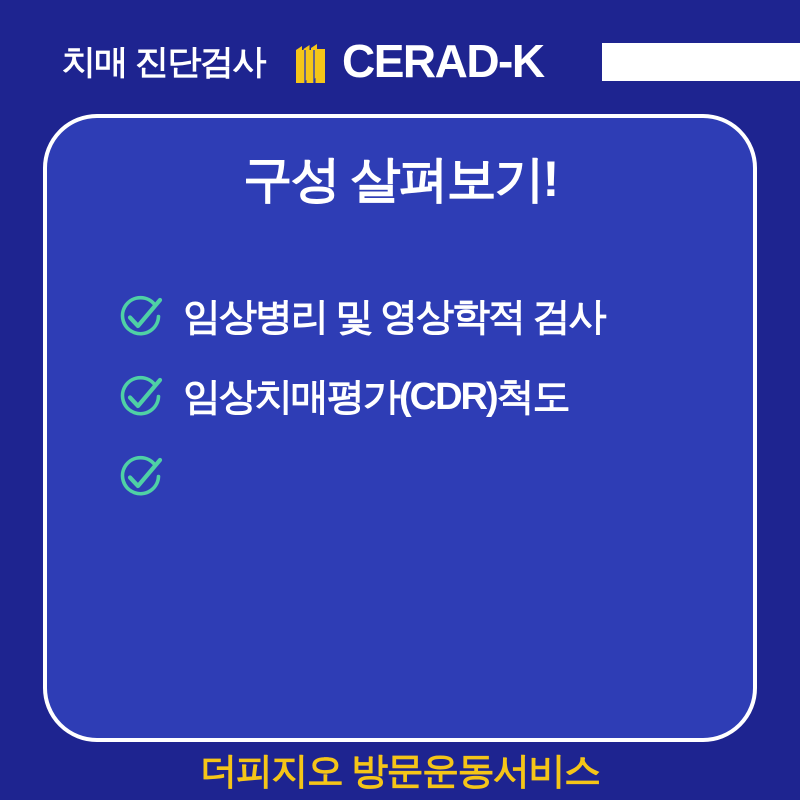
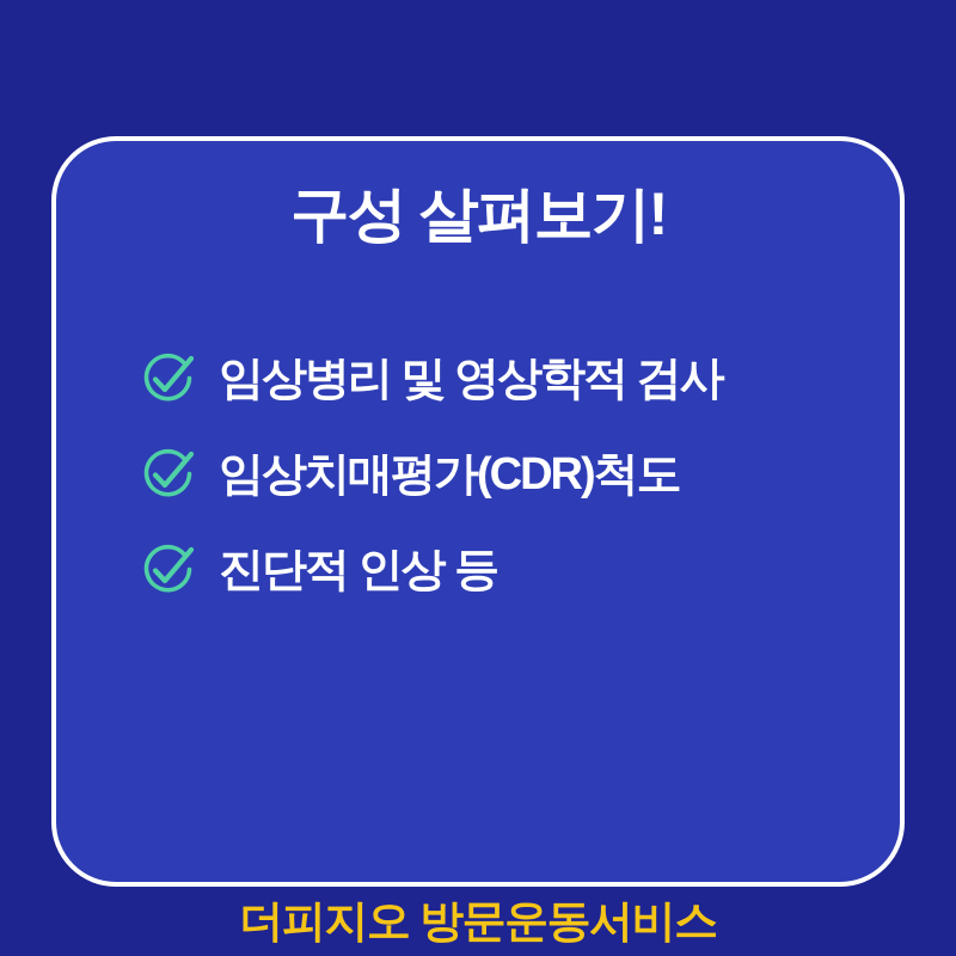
- 치매 진단검사
- CERAD-K
  구성 살펴보기!
  임상병리 및 영상학적 검사
  임상치매평가(CDR)척도
+ 진단적 인상 등
  더피지오 방문운동서비스
